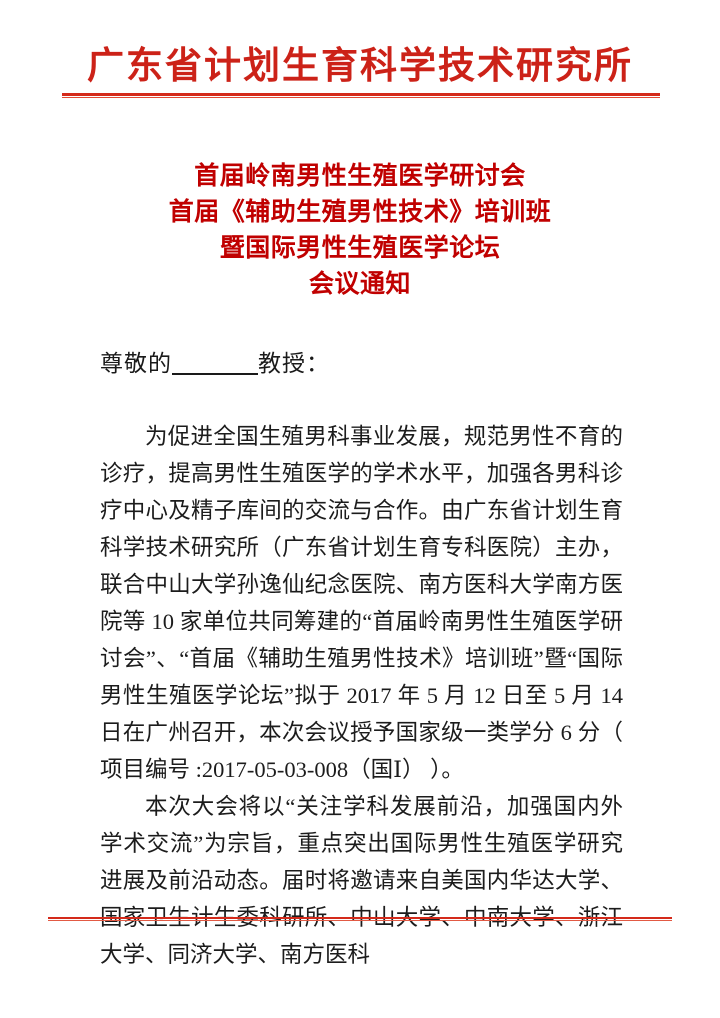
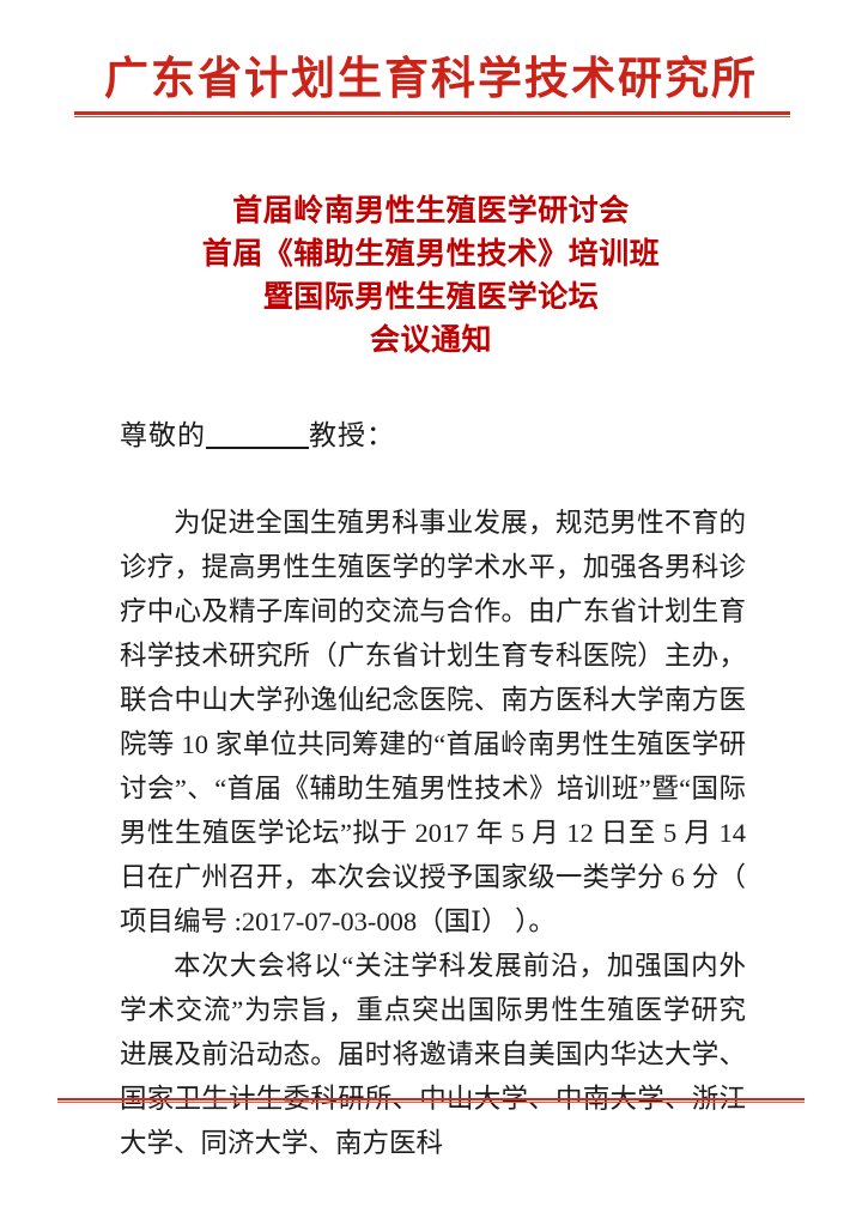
  广东省计划生育科学技术研究所
  首届岭南男性生殖医学研讨会
  首届《辅助生殖男性技术》培训班
  暨国际男性生殖医学论坛
  会议通知
  尊敬的 教授：
- 为促进全国生殖男科事业发展，规范男性不育的诊疗，提高男性生殖医学的学术水平，加强各男科诊疗中心及精子库间的交流与合作。由广东省计划生育科学技术研究所（广东省计划生育专科医院）主办，联合中山大学孙逸仙纪念医院、南方医科大学南方医院等 10 家单位共同筹建的“首届岭南男性生殖医学研讨会”、“首届《辅助生殖男性技术》培训班”暨“国际男性生殖医学论坛”拟于 2017 年 5 月 12 日至 5 月 14 日在广州召开，本次会议授予国家级一类学分 6 分（ 项目编号 :2017-05-03-008（国Ⅰ） ）。
+ 为促进全国生殖男科事业发展，规范男性不育的诊疗，提高男性生殖医学的学术水平，加强各男科诊疗中心及精子库间的交流与合作。由广东省计划生育科学技术研究所（广东省计划生育专科医院）主办，联合中山大学孙逸仙纪念医院、南方医科大学南方医院等 10 家单位共同筹建的“首届岭南男性生殖医学研讨会”、“首届《辅助生殖男性技术》培训班”暨“国际男性生殖医学论坛”拟于 2017 年 5 月 12 日至 5 月 14 日在广州召开，本次会议授予国家级一类学分 6 分（ 项目编号 :2017-07-03-008（国Ⅰ） ）。
  本次大会将以“关注学科发展前沿，加强国内外学术交流”为宗旨，重点突出国际男性生殖医学研究进展及前沿动态。届时将邀请来自美国内华达大学、大学、同济大学、南方医科
